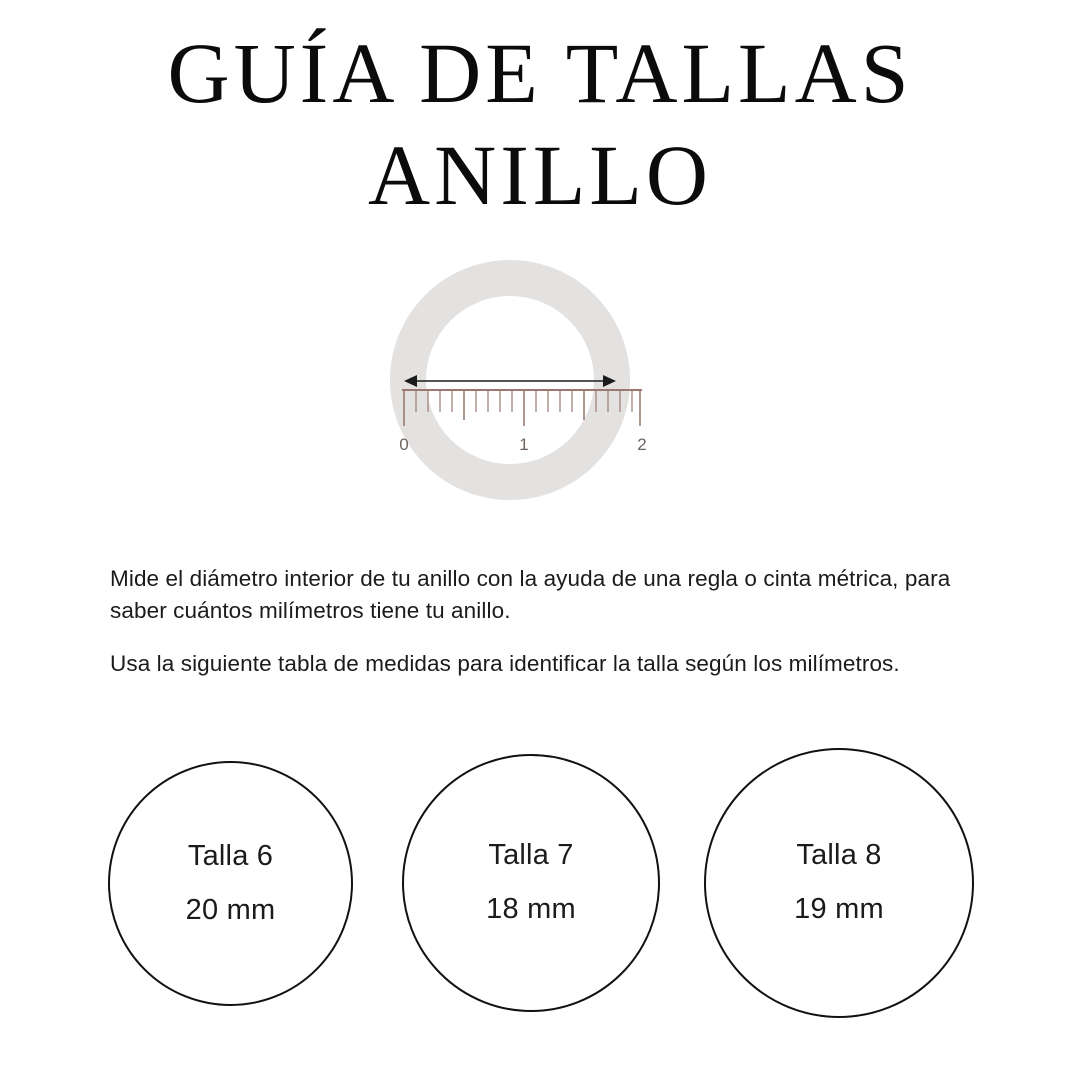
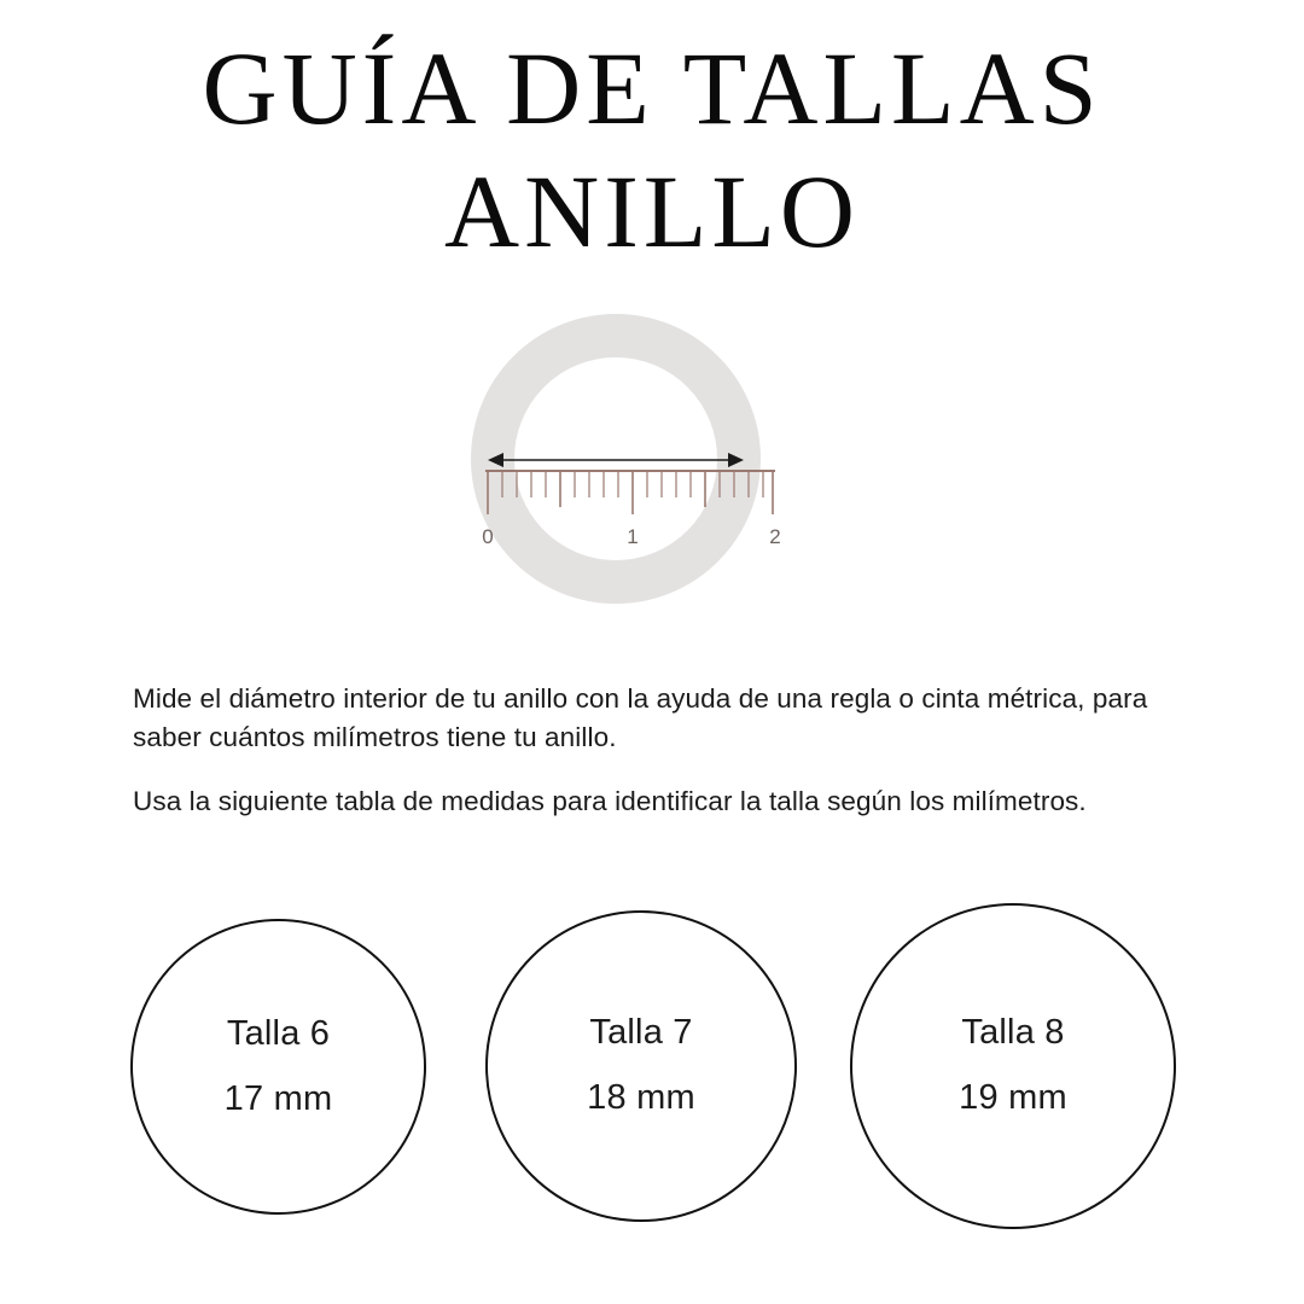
  GUÍA DE TALLAS
  ANILLO
  0
  1
  2
  Mide el diámetro interior de tu anillo con la ayuda de una regla o cinta métrica, para saber cuántos milímetros tiene tu anillo.
  Usa la siguiente tabla de medidas para identificar la talla según los milímetros.
  Talla 6
- 20 mm
+ 17 mm
  Talla 7
  18 mm
  Talla 8
  19 mm
